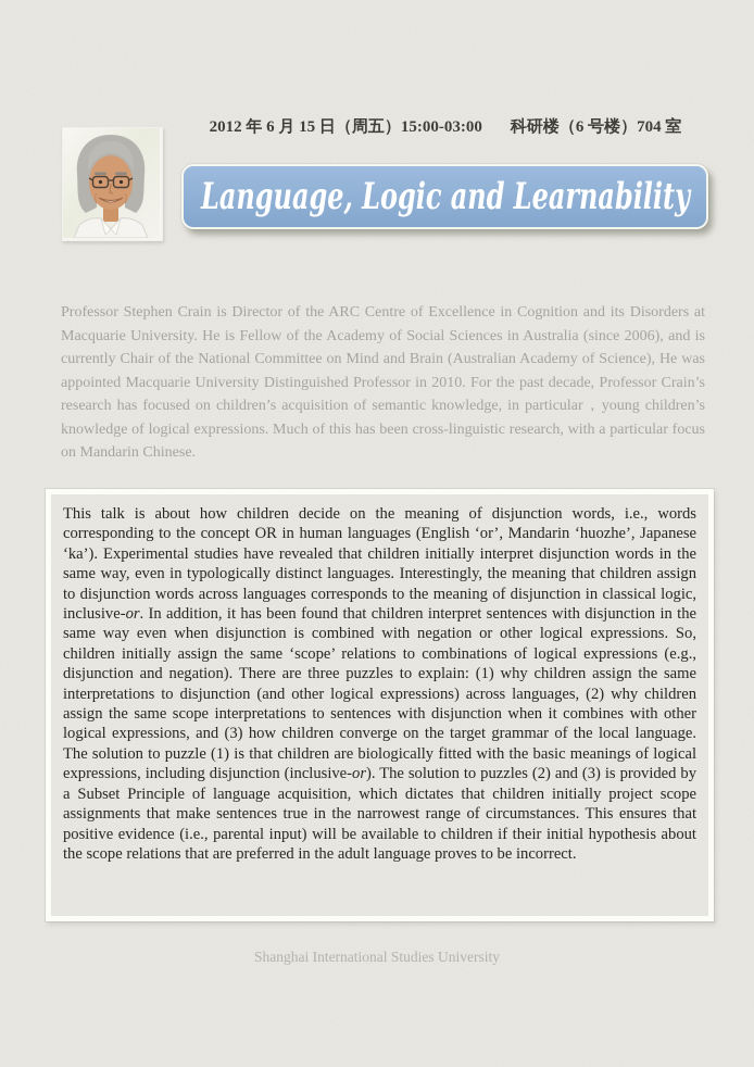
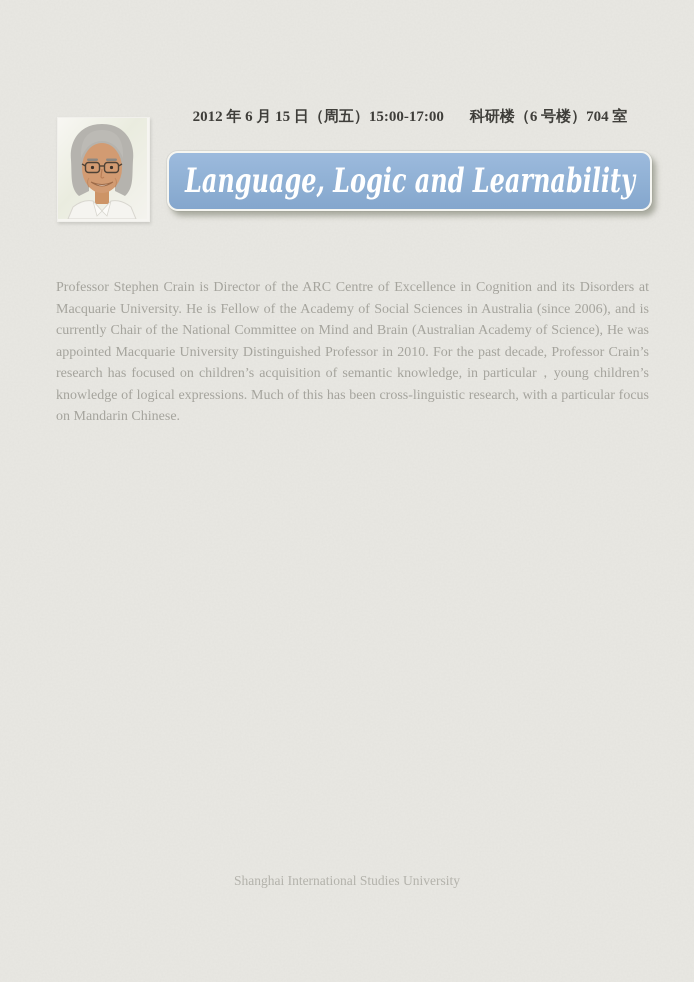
- 2012 年 6 月 15 日（周五）15:00-03:00 科研楼（6 号楼）704 室
+ 2012 年 6 月 15 日（周五）15:00-17:00 科研楼（6 号楼）704 室
  Language, Logic and Learnability
  Professor Stephen Crain is Director of the ARC Centre of Excellence in Cognition and its Disorders at Macquarie University. He is Fellow of the Academy of Social Sciences in Australia (since 2006), and is currently Chair of the National Committee on Mind and Brain (Australian Academy of Science), He was appointed Macquarie University Distinguished Professor in 2010. For the past decade, Professor Crain’s research has focused on children’s acquisition of semantic knowledge, in particular，young children’s knowledge of logical expressions. Much of this has been cross-linguistic research, with a particular focus on Mandarin Chinese.
- This talk is about how children decide on the meaning of disjunction words, i.e., words corresponding to the concept OR in human languages (English ‘or’, Mandarin ‘huozhe’, Japanese ‘ka’). Experimental studies have revealed that children initially interpret disjunction words in the same way, even in typologically distinct languages. Interestingly, the meaning that children assign to disjunction words across languages corresponds to the meaning of disjunction in classical logic, inclusive-or. In addition, it has been found that children interpret sentences with disjunction in the same way even when disjunction is combined with negation or other logical expressions. So, children initially assign the same ‘scope’ relations to combinations of logical expressions (e.g., disjunction and negation). There are three puzzles to explain: (1) why children assign the same interpretations to disjunction (and other logical expressions) across languages, (2) why children assign the same scope interpretations to sentences with disjunction when it combines with other logical expressions, and (3) how children converge on the target grammar of the local language. The solution to puzzle (1) is that children are biologically fitted with the basic meanings of logical expressions, including disjunction (inclusive-or). The solution to puzzles (2) and (3) is provided by a Subset Principle of language acquisition, which dictates that children initially project scope assignments that make sentences true in the narrowest range of circumstances. This ensures that positive evidence (i.e., parental input) will be available to children if their initial hypothesis about the scope relations that are preferred in the adult language proves to be incorrect.
  Shanghai International Studies University
